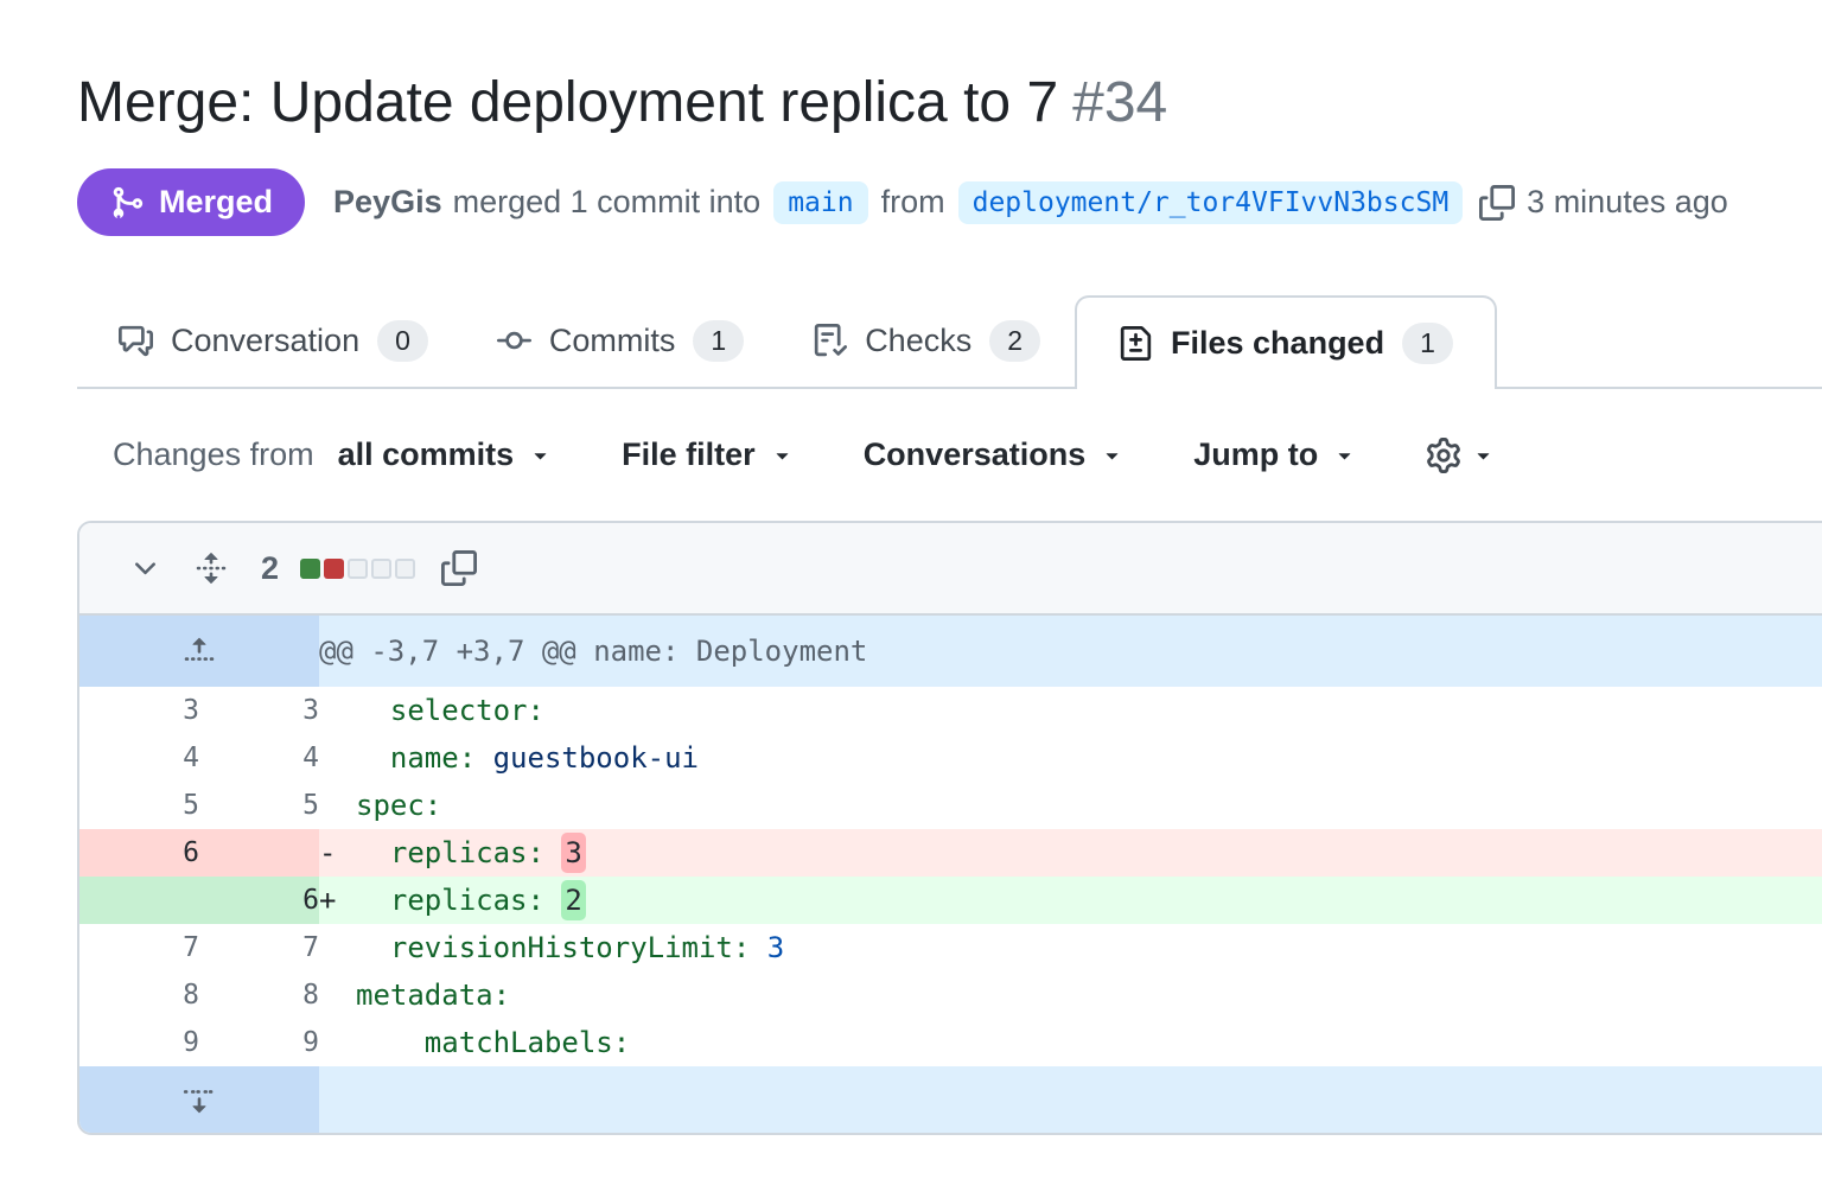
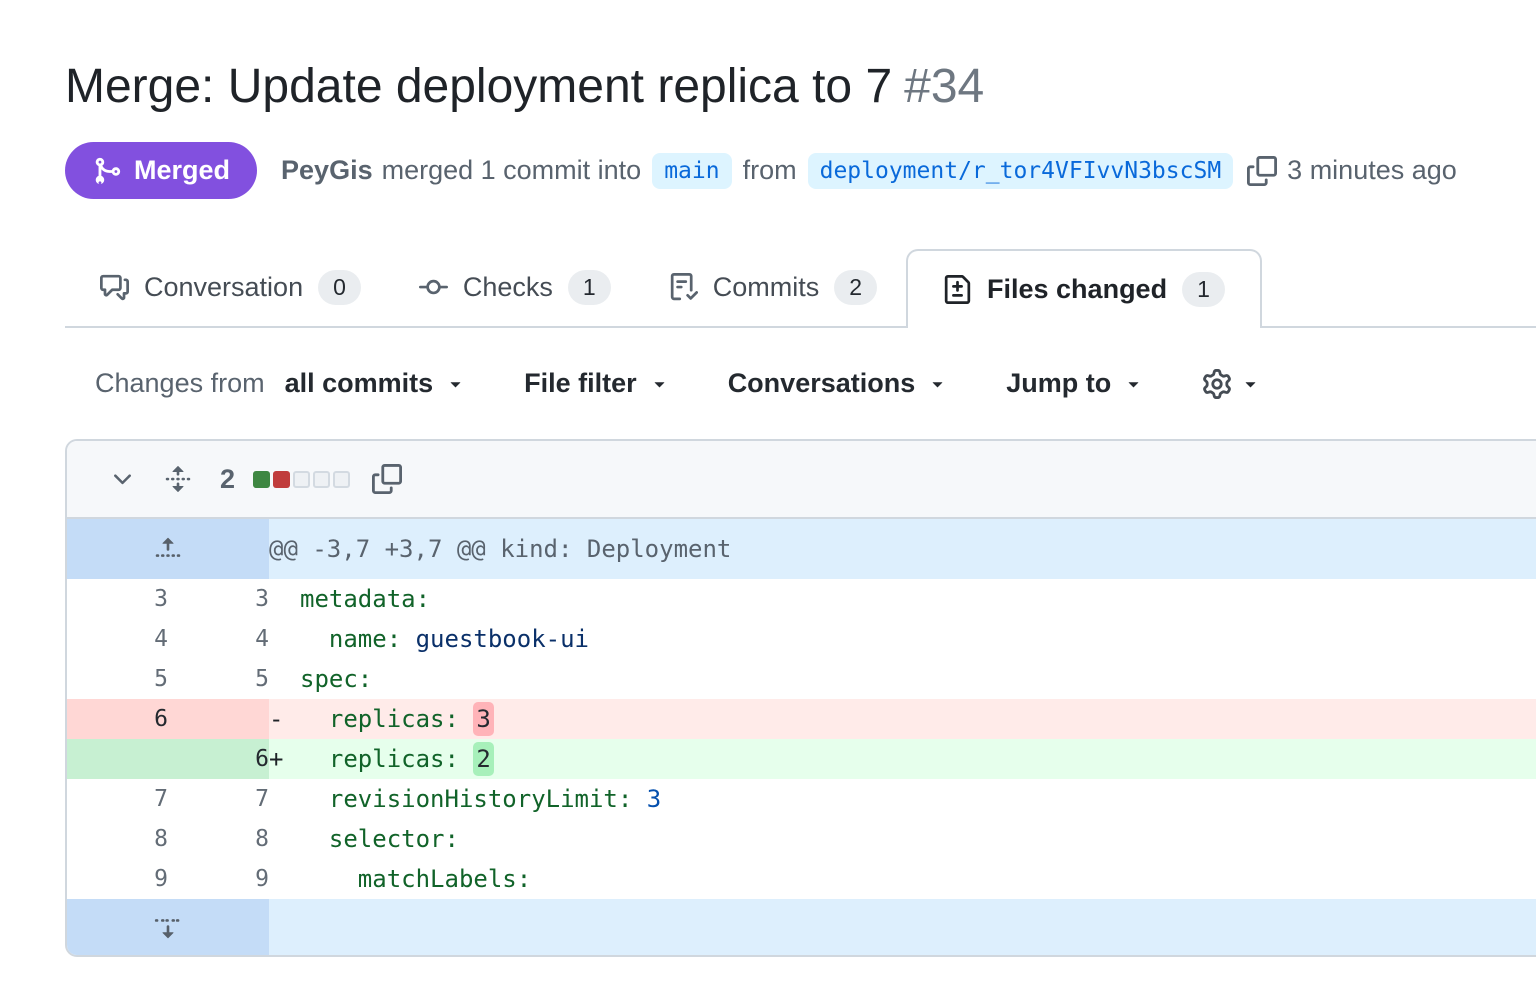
  Merge: Update deployment replica to 7 #34
  Merged
  PeyGis
  merged 1 commit into
  main
  from
  deployment/r_tor4VFIvvN3bscSM
  3 minutes ago
  Conversation
  0
- Commits
+ Checks
  1
- Checks
+ Commits
  2
  Files changed
  1
  Changes from
  all commits
  File filter
  Conversations
  Jump to
  2
- 	@@ -3,7 +3,7 @@ name: Deployment
+ 	@@ -3,7 +3,7 @@ kind: Deployment
- 3	3	selector:
+ 3	3	metadata:
  4	4	name: guestbook-ui
  5	5	spec:
  6		- replicas: 3
  	6	+ replicas: 2
  7	7	revisionHistoryLimit: 3
- 8	8	metadata:
+ 8	8	selector:
  9	9	matchLabels:
